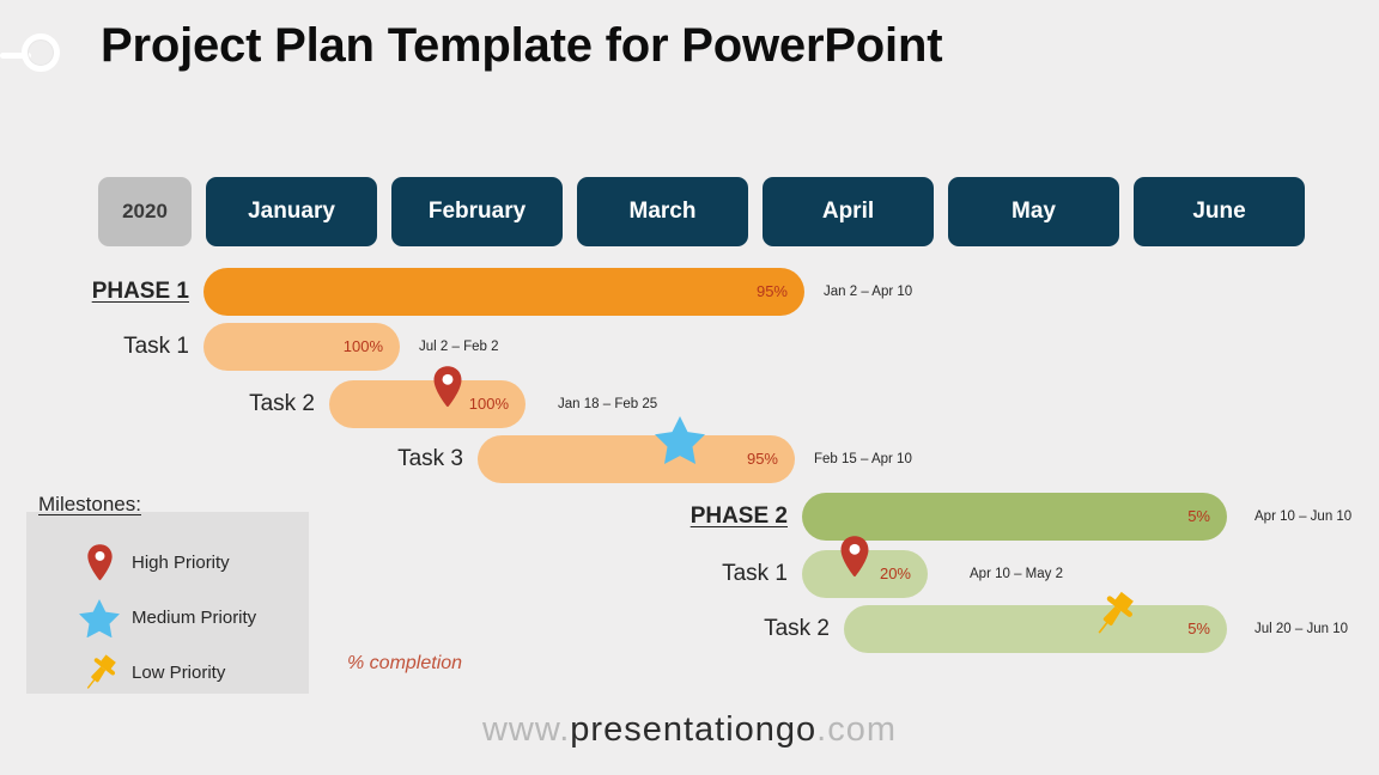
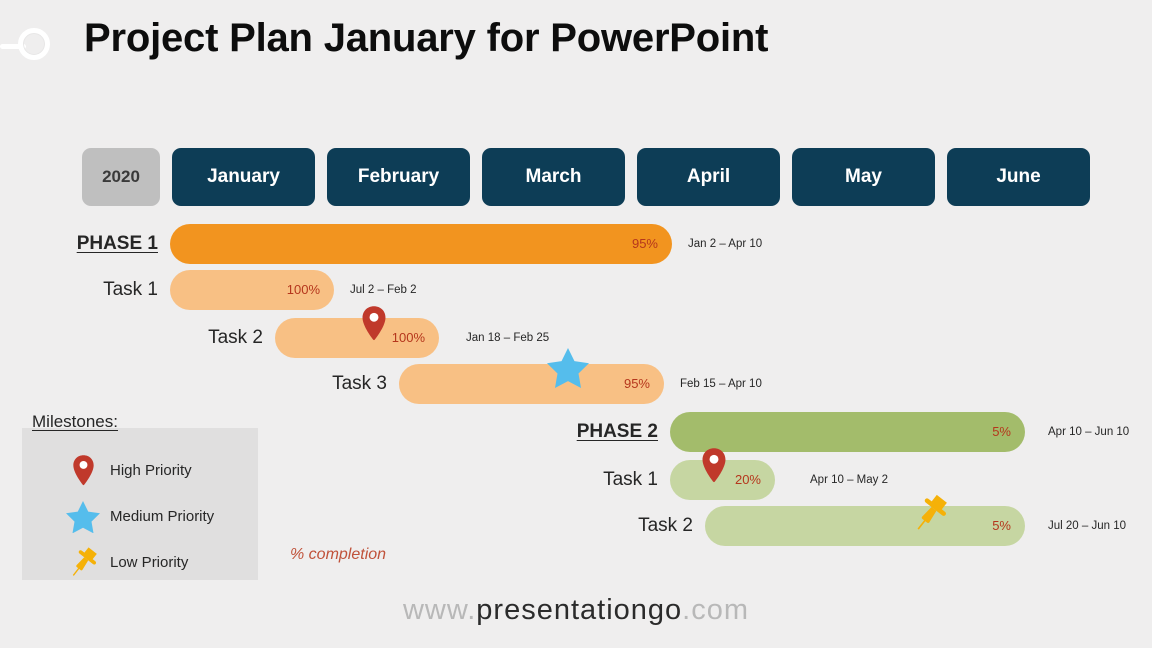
- Project Plan Template for PowerPoint
+ Project Plan January for PowerPoint
  2020
  January
  February
  March
  April
  May
  June
  PHASE 1
  95%
  Jan 2 – Apr 10
  Task 1
  100%
  Jul 2 – Feb 2
  Task 2
  100%
  Jan 18 – Feb 25
  Task 3
  95%
  Feb 15 – Apr 10
  PHASE 2
  5%
  Apr 10 – Jun 10
  Task 1
  20%
  Apr 10 – May 2
  Task 2
  5%
  Jul 20 – Jun 10
  Milestones:
  High Priority
  Medium Priority
  Low Priority
  % completion
  www.presentationgo.com
